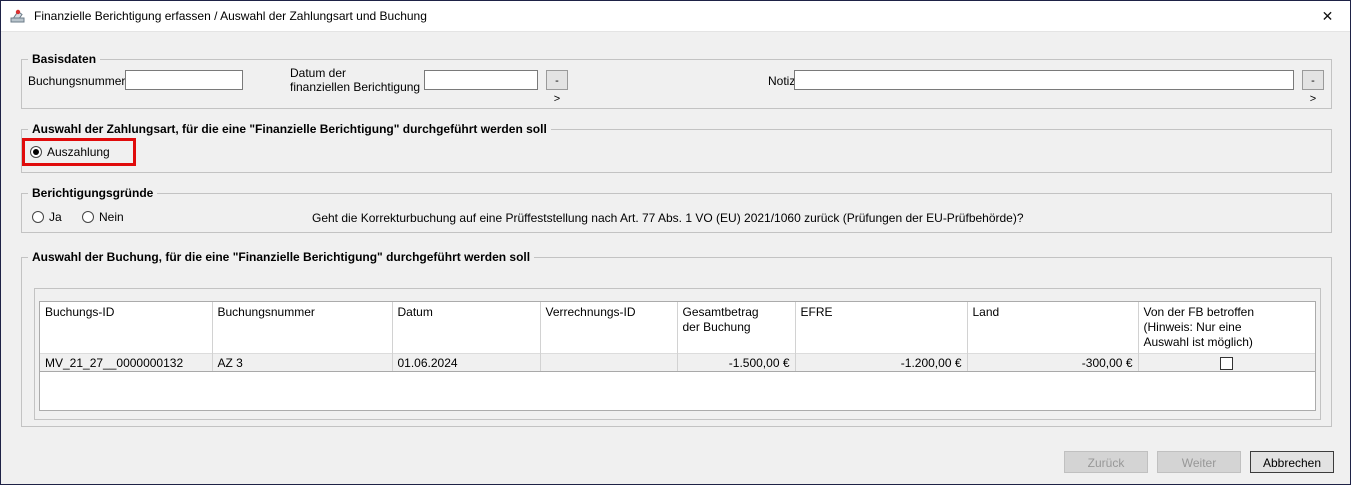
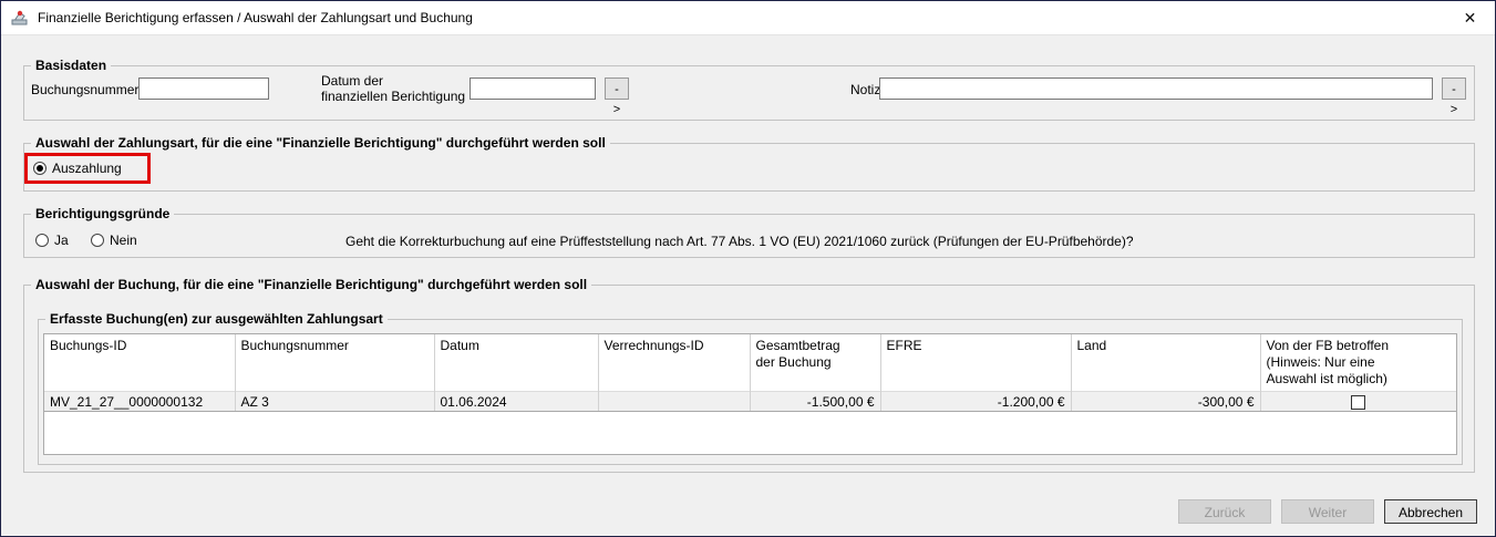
  Finanzielle Berichtigung erfassen / Auswahl der Zahlungsart und Buchung
  ✕
  Basisdaten
  Buchungsnummer
  Datum der
  finanziellen Berichtigung
  ->
  Notiz
  ->
  Auswahl der Zahlungsart, für die eine "Finanzielle Berichtigung" durchgeführt werden soll
  Auszahlung
  Berichtigungsgründe
  Ja
  Nein
  Geht die Korrekturbuchung auf eine Prüffeststellung nach Art. 77 Abs. 1 VO (EU) 2021/1060 zurück (Prüfungen der EU-Prüfbehörde)?
  Auswahl der Buchung, für die eine "Finanzielle Berichtigung" durchgeführt werden soll
+ Erfasste Buchung(en) zur ausgewählten Zahlungsart
  Buchungs-ID	Buchungsnummer	Datum	Verrechnungs-ID	Gesamtbetrag der Buchung	EFRE	Land	Von der FB betroffen (Hinweis: Nur eine Auswahl ist möglich)
  MV_21_27__0000000132	AZ 3	01.06.2024		-1.500,00 €	-1.200,00 €	-300,00 €
  Zurück
  Weiter
  Abbrechen
